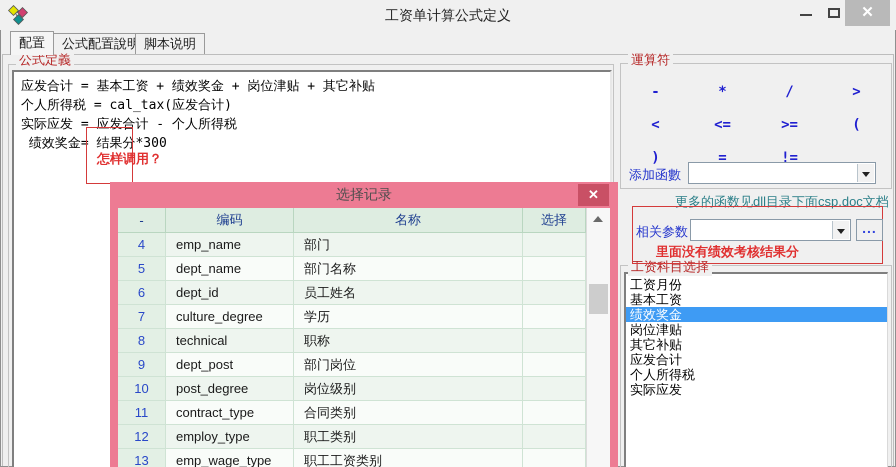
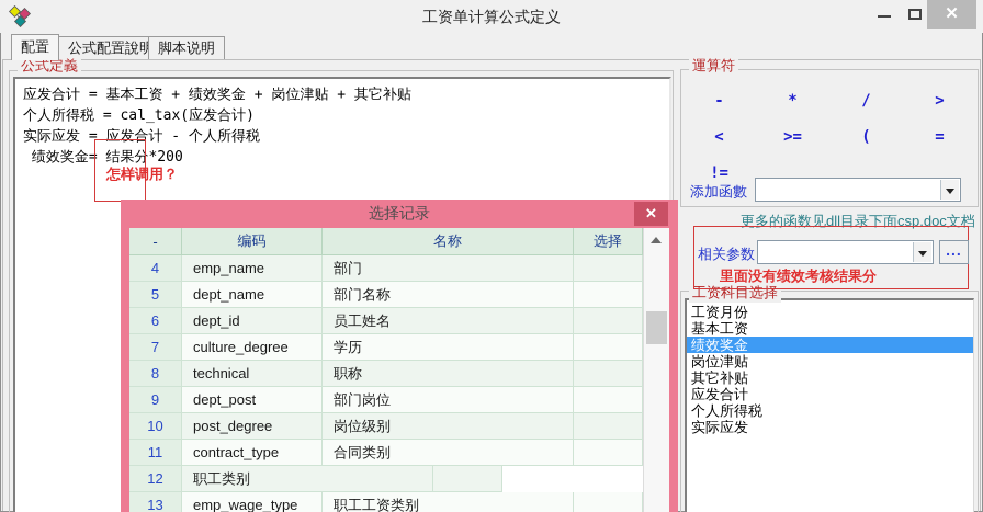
  工资单计算公式定义
  ✕
  配置
  公式配置說明
  脚本说明
  公式定義
  应发合计 = 基本工资 + 绩效奖金 + 岗位津贴 + 其它补贴
  个人所得税 = cal_tax(应发合计)
  实际应发 = 应发合计 - 个人所得税
- 绩效奖金= 结果分*300
+ 绩效奖金= 结果分*200
  怎样调用？
  運算符
  -
  *
  /
  >
  <
- <=
  >=
  (
- )
  =
  !=
  添加函數
  更多的函数见dll目录下面csp.doc文档
  相关参数
  ...
  里面没有绩效考核结果分
  工资科目选择
  工资月份
  基本工资
  绩效奖金
  岗位津贴
  其它补贴
  应发合计
  个人所得税
  实际应发
  选择记录
  ✕
  -
  编码
  名称
  选择
  4
  emp_name
  部门
  5
  dept_name
  部门名称
  6
  dept_id
  员工姓名
  7
  culture_degree
  学历
  8
  technical
  职称
  9
  dept_post
  部门岗位
  10
  post_degree
  岗位级别
  11
  contract_type
  合同类别
  12
- employ_type
  职工类别
  13
  emp_wage_type
  职工工资类别
